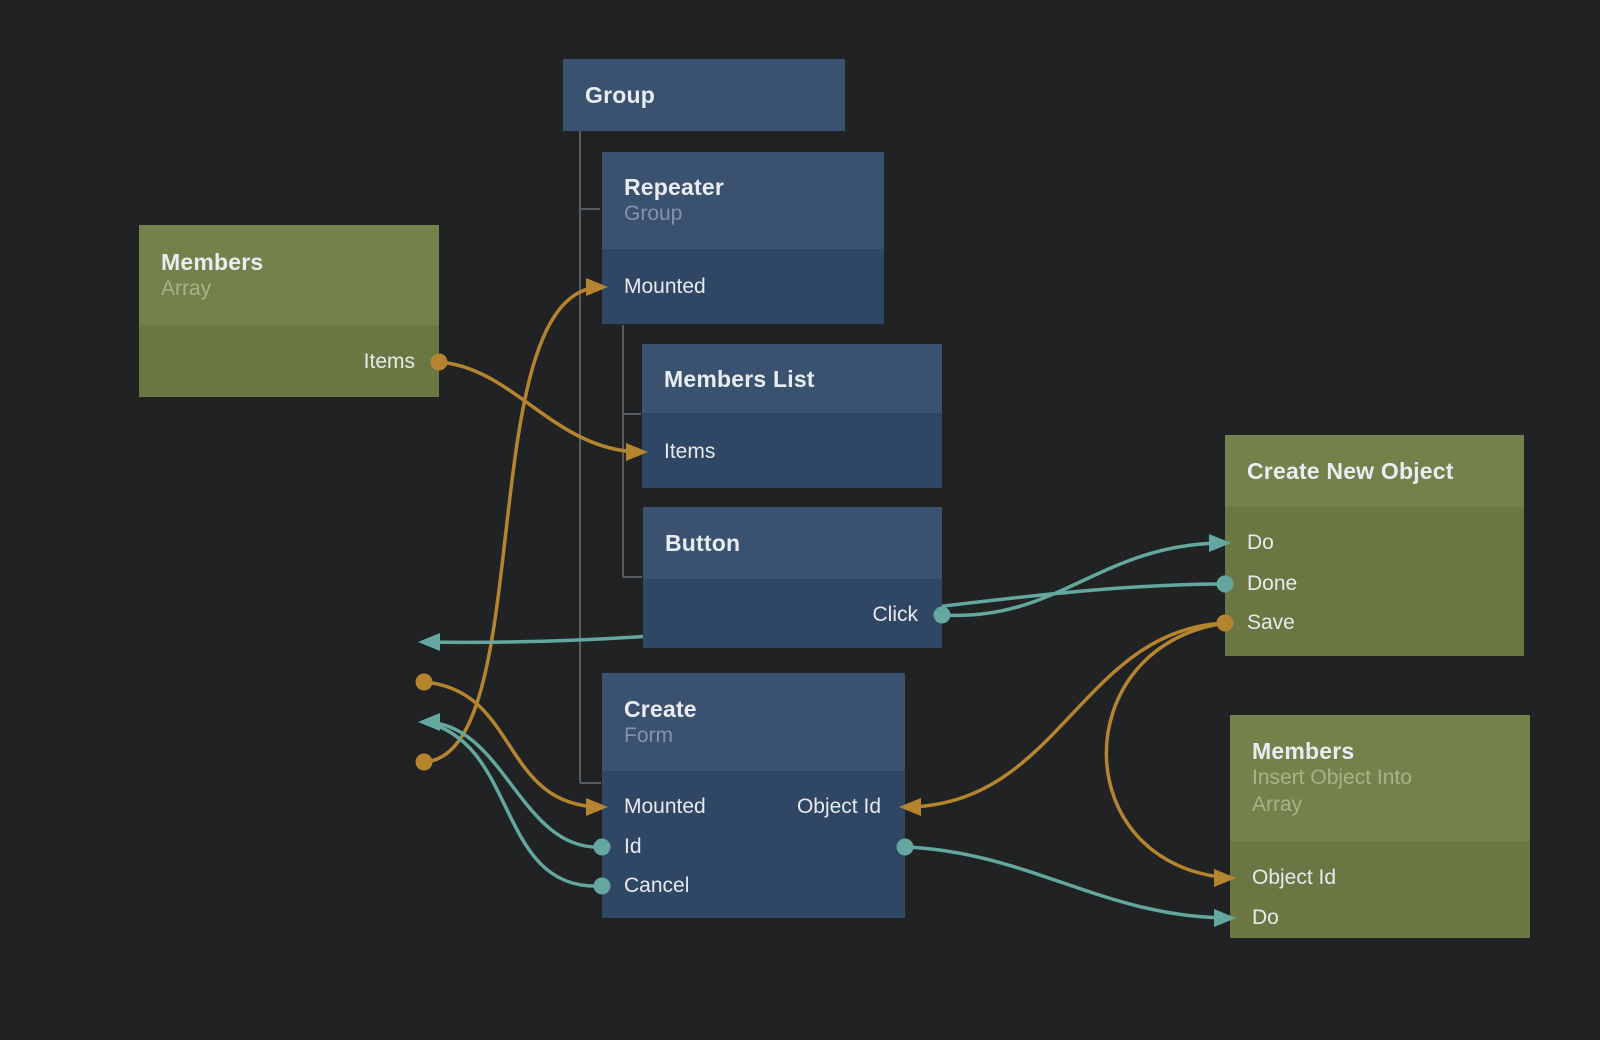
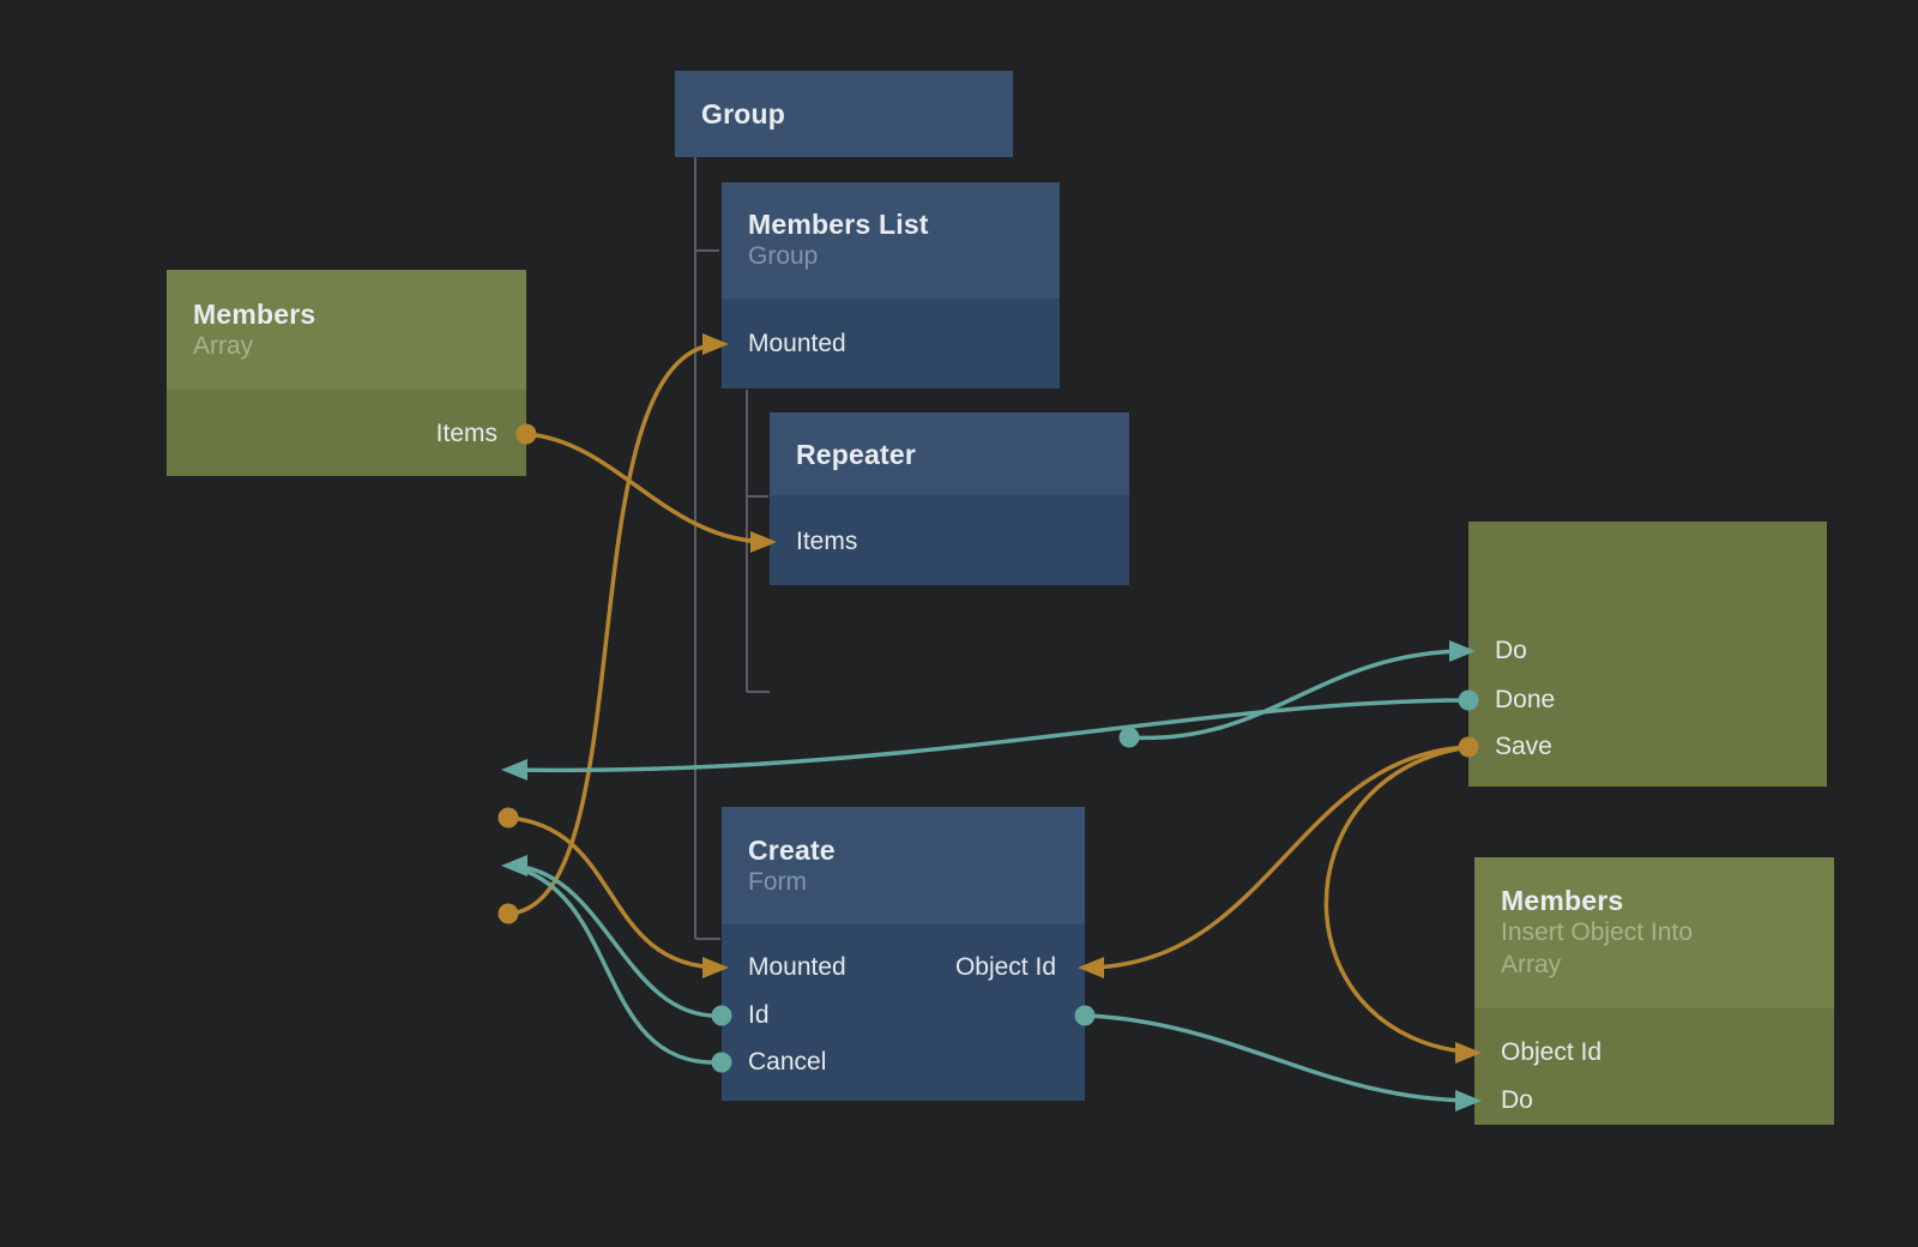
  Group
- Repeater
+ Members List
  Group
  Mounted
- Members List
+ Repeater
  Items
- Button
- Click
  Members
  Array
  Items
  Create
  Form
  Mounted
  Id
  Cancel
  Object Id
- Create New Object
  Do
  Done
  Save
  Members
  Insert Object Into Array
  Object Id
  Do
